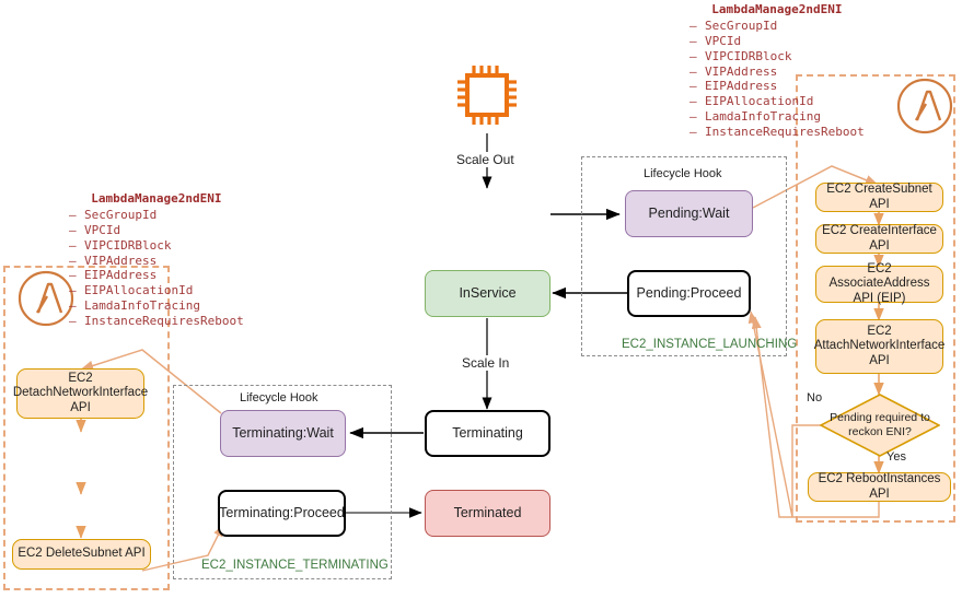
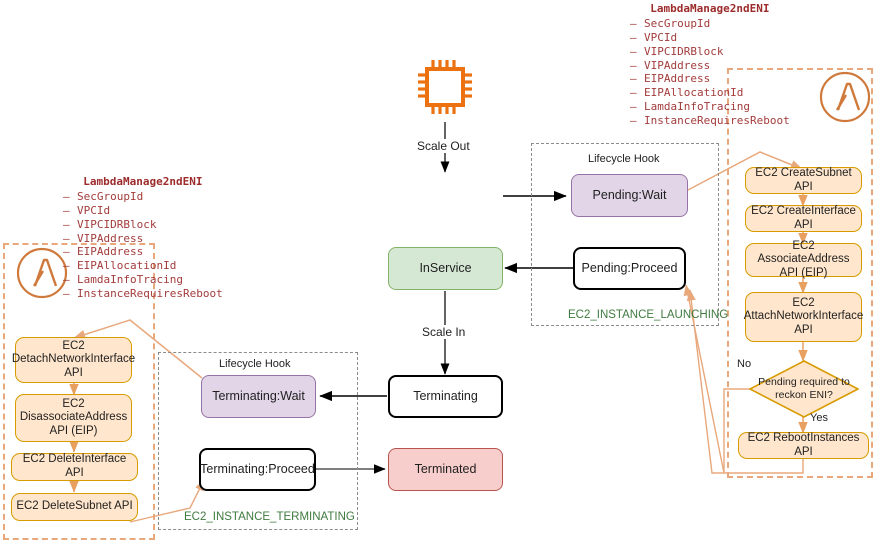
  Lifecycle Hook
  Lifecycle Hook
  EC2_INSTANCE_LAUNCHING
  EC2_INSTANCE_TERMINATING
  LambdaManage2ndENI
  SecGroupId
  VPCId
  VIPCIDRBlock
  VIPAddress
  EIPAddress
  EIPAllocationId
  LamdaInfoTracing
  InstanceRequiresReboot
  LambdaManage2ndENI
  SecGroupId
  VPCId
  VIPCIDRBlock
  VIPAddress
  EIPAddress
  EIPAllocationId
  LamdaInfoTracing
  InstanceRequiresReboot
  InService
  Terminating
  Terminated
  Pending:Wait
  Pending:Proceed
  Terminating:Wait
  Terminating:Proceed
  Scale Out
  Scale In
  No
  Yes
  EC2 CreateSubnet API
  EC2 CreateInterface API
  EC2 AssociateAddress API (EIP)
  EC2 AttachNetworkInterface API
  EC2 RebootInstances API
  Pending required to reckon ENI?
  EC2 DetachNetworkInterface API
+ EC2 DisassociateAddress API (EIP)
+ EC2 DeleteInterface API
  EC2 DeleteSubnet API
